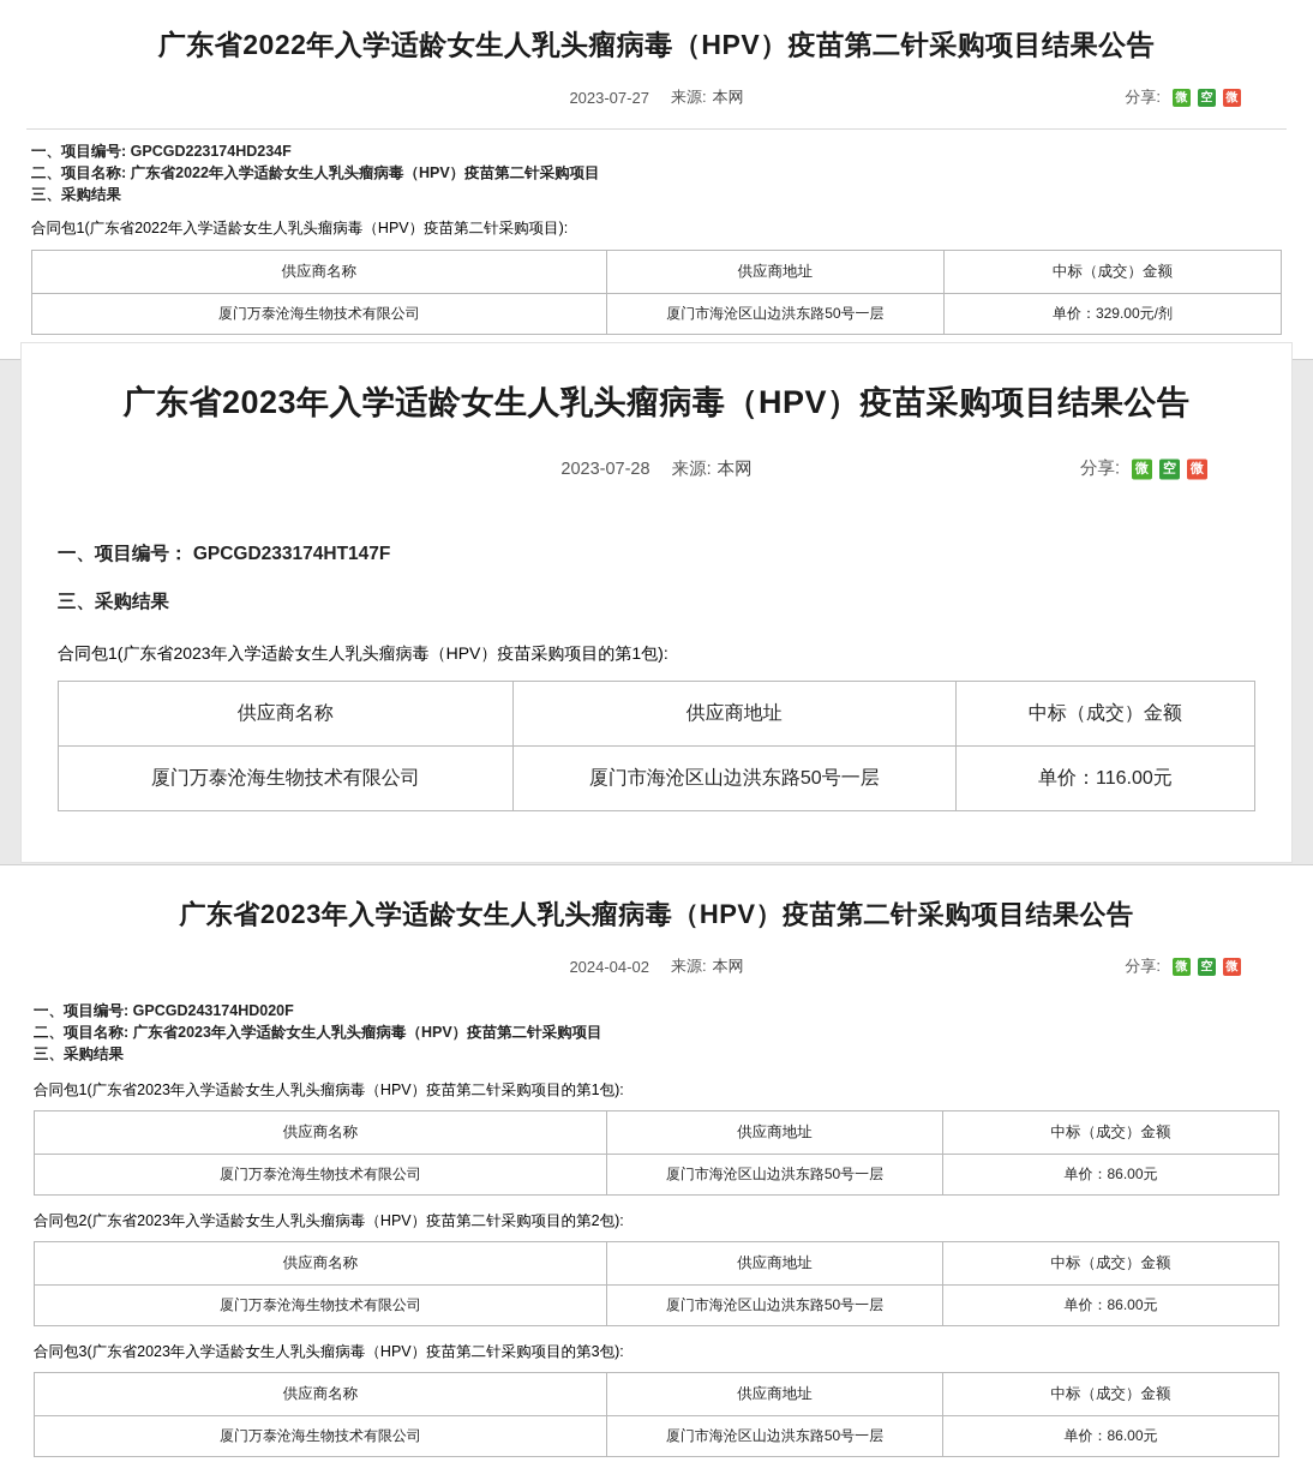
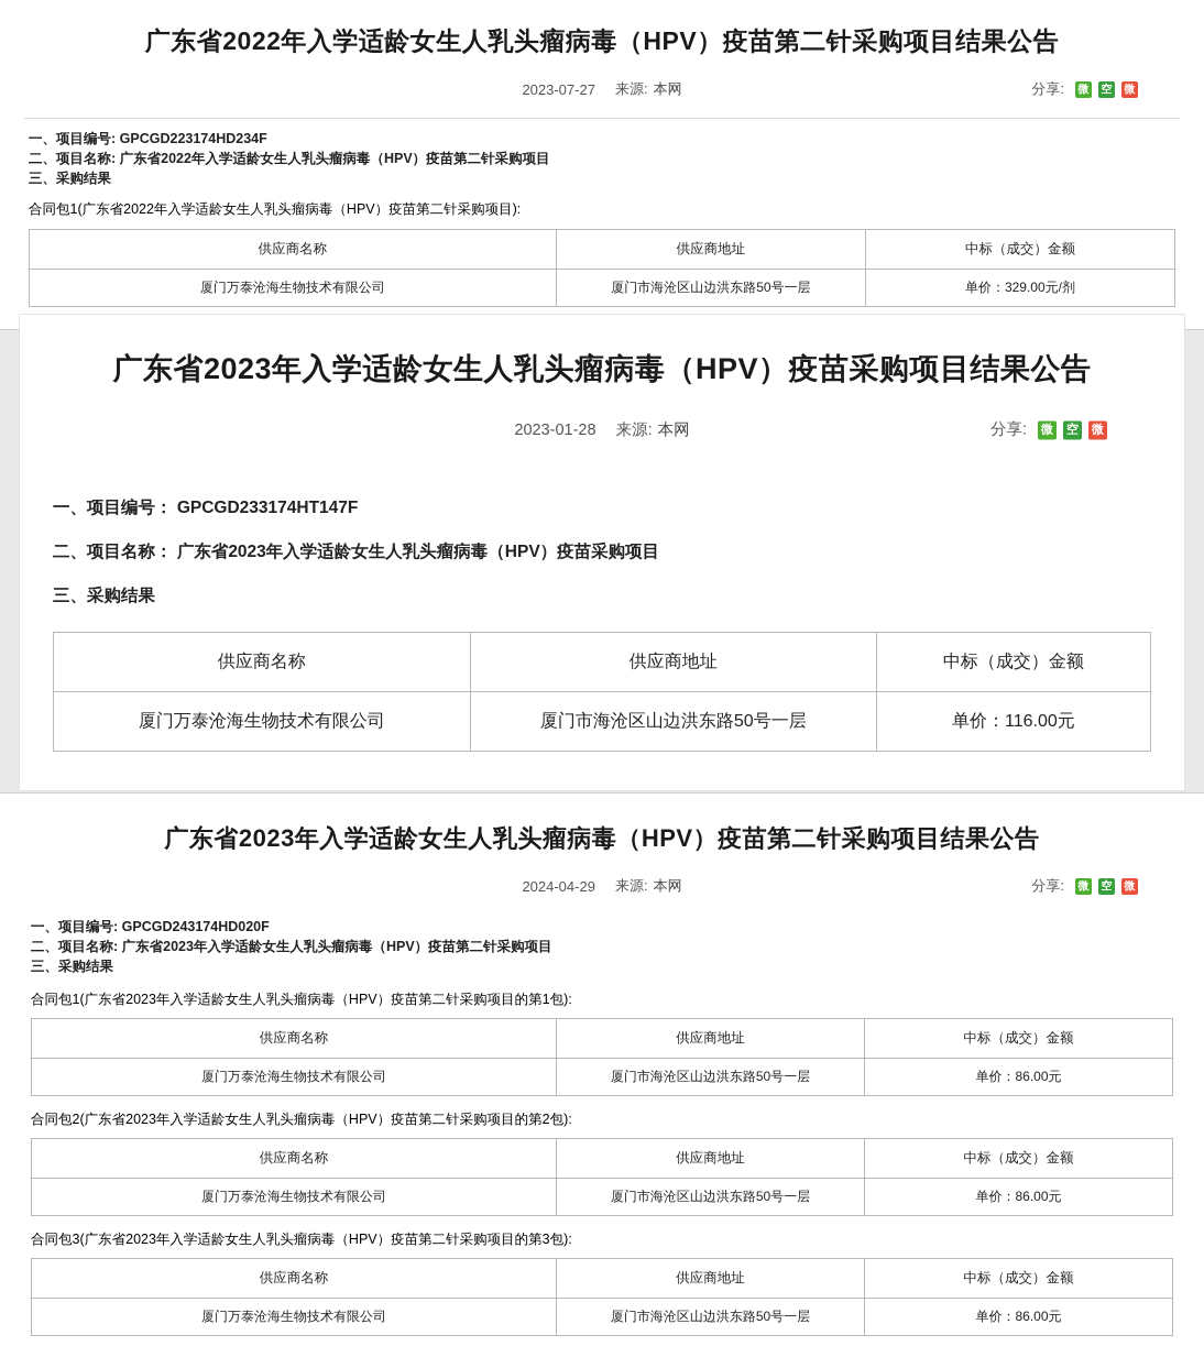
  广东省2022年入学适龄女生人乳头瘤病毒（HPV）疫苗第二针采购项目结果公告
  2023-07-27
  来源:
  本网
  分享:
  微
  空
  微
  一、项目编号: GPCGD223174HD234F
  二、项目名称: 广东省2022年入学适龄女生人乳头瘤病毒（HPV）疫苗第二针采购项目
  三、采购结果
  合同包1(广东省2022年入学适龄女生人乳头瘤病毒（HPV）疫苗第二针采购项目):
  供应商名称	供应商地址	中标（成交）金额
  厦门万泰沧海生物技术有限公司	厦门市海沧区山边洪东路50号一层	单价：329.00元/剂
  广东省2023年入学适龄女生人乳头瘤病毒（HPV）疫苗采购项目结果公告
- 2023-07-28
+ 2023-01-28
  来源:
  本网
  分享:
  微
  空
  微
  一、项目编号： GPCGD233174HT147F
+ 二、项目名称： 广东省2023年入学适龄女生人乳头瘤病毒（HPV）疫苗采购项目
  三、采购结果
- 合同包1(广东省2023年入学适龄女生人乳头瘤病毒（HPV）疫苗采购项目的第1包):
  供应商名称	供应商地址	中标（成交）金额
  厦门万泰沧海生物技术有限公司	厦门市海沧区山边洪东路50号一层	单价：116.00元
  广东省2023年入学适龄女生人乳头瘤病毒（HPV）疫苗第二针采购项目结果公告
- 2024-04-02
+ 2024-04-29
  来源:
  本网
  分享:
  微
  空
  微
  一、项目编号: GPCGD243174HD020F
  二、项目名称: 广东省2023年入学适龄女生人乳头瘤病毒（HPV）疫苗第二针采购项目
  三、采购结果
  合同包1(广东省2023年入学适龄女生人乳头瘤病毒（HPV）疫苗第二针采购项目的第1包):
  供应商名称	供应商地址	中标（成交）金额
  厦门万泰沧海生物技术有限公司	厦门市海沧区山边洪东路50号一层	单价：86.00元
  合同包2(广东省2023年入学适龄女生人乳头瘤病毒（HPV）疫苗第二针采购项目的第2包):
  供应商名称	供应商地址	中标（成交）金额
  厦门万泰沧海生物技术有限公司	厦门市海沧区山边洪东路50号一层	单价：86.00元
  合同包3(广东省2023年入学适龄女生人乳头瘤病毒（HPV）疫苗第二针采购项目的第3包):
  供应商名称	供应商地址	中标（成交）金额
  厦门万泰沧海生物技术有限公司	厦门市海沧区山边洪东路50号一层	单价：86.00元
